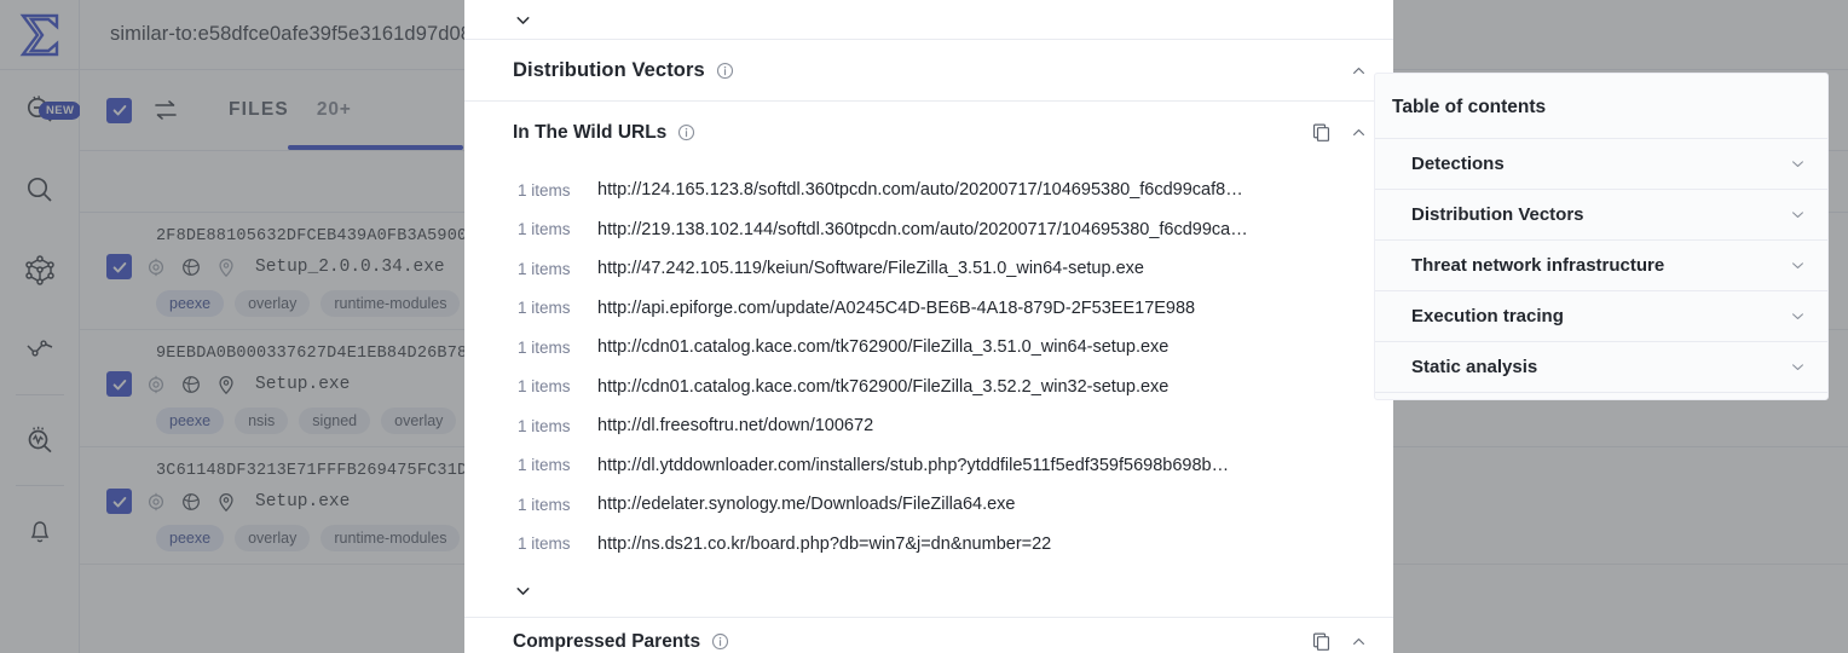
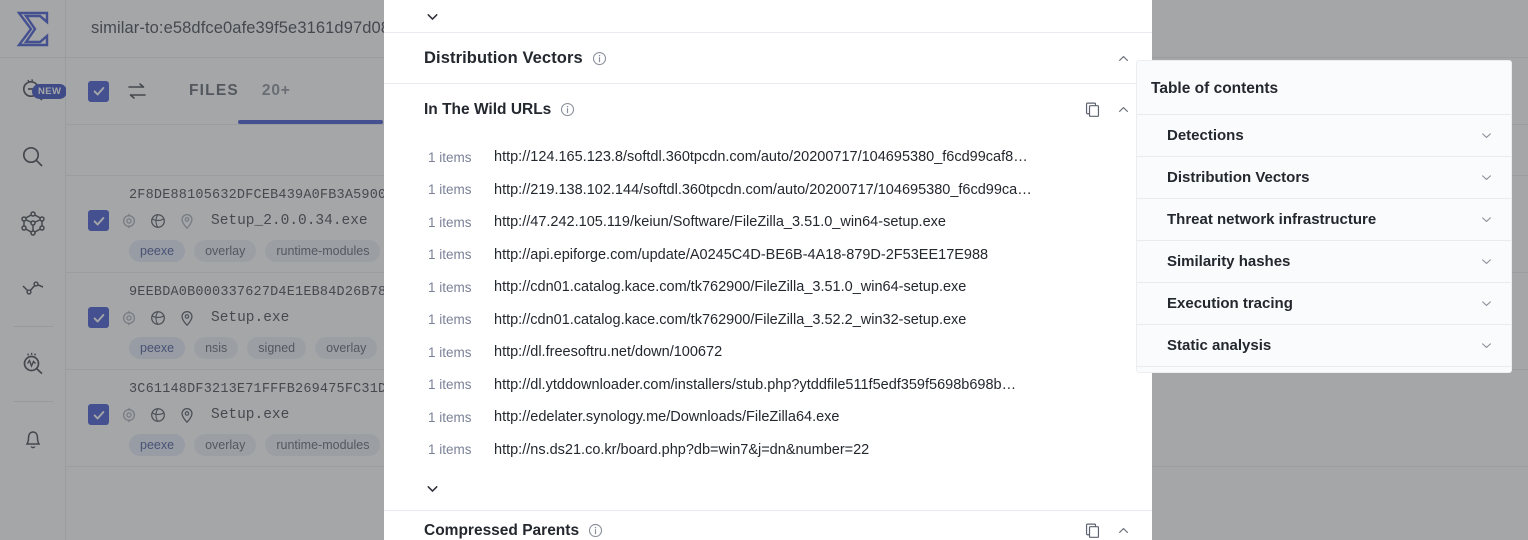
  similar-to:e58dfce0afe39f5e3161d97d0
  NEW
  FILES
  20+
  2F8DE88105632DFCEB439A0FB3A5900
  Setup_2.0.0.34.exe
  peexe
  overlay
  runtime-modules
  9EEBDA0B000337627D4E1EB84D26B78
  Setup.exe
  peexe
  nsis
  signed
  overlay
  3C61148DF3213E71FFFB269475FC31D
  Setup.exe
  peexe
  overlay
  runtime-modules
  Distribution Vectors
  In The Wild URLs
  1 items
  http://124.165.123.8/softdl.360tpcdn.com/auto/20200717/104695380_f6cd99caf8…
  1 items
  http://219.138.102.144/softdl.360tpcdn.com/auto/20200717/104695380_f6cd99ca…
  1 items
  http://47.242.105.119/keiun/Software/FileZilla_3.51.0_win64-setup.exe
  1 items
  http://api.epiforge.com/update/A0245C4D-BE6B-4A18-879D-2F53EE17E988
  1 items
  http://cdn01.catalog.kace.com/tk762900/FileZilla_3.51.0_win64-setup.exe
  1 items
  http://cdn01.catalog.kace.com/tk762900/FileZilla_3.52.2_win32-setup.exe
  1 items
  http://dl.freesoftru.net/down/100672
  1 items
  http://dl.ytddownloader.com/installers/stub.php?ytddfile511f5edf359f5698b698b…
  1 items
  http://edelater.synology.me/Downloads/FileZilla64.exe
  1 items
  http://ns.ds21.co.kr/board.php?db=win7&j=dn&number=22
  Compressed Parents
  Table of contents
  Detections
  Distribution Vectors
  Threat network infrastructure
+ Similarity hashes
  Execution tracing
  Static analysis
